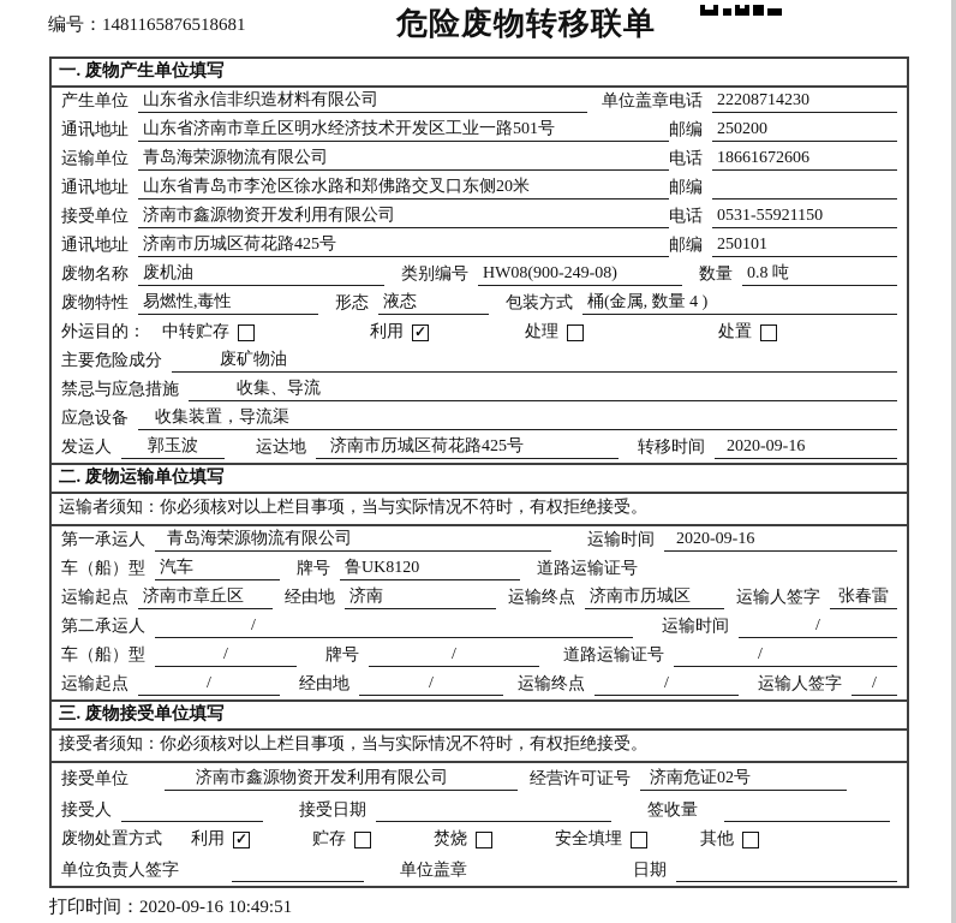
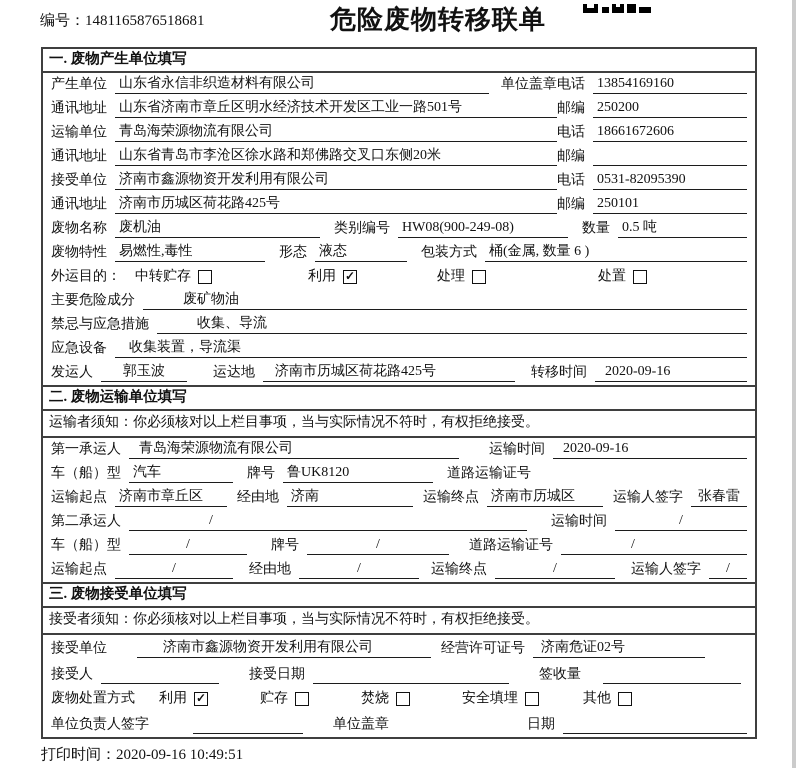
  编号：1481165876518681
  危险废物转移联单
  一. 废物产生单位填写
  产生单位
  山东省永信非织造材料有限公司
  单位盖章
  电话
- 22208714230
+ 13854169160
  通讯地址
  山东省济南市章丘区明水经济技术开发区工业一路501号
  邮编
  250200
  运输单位
  青岛海荣源物流有限公司
  电话
  18661672606
  通讯地址
  山东省青岛市李沧区徐水路和郑佛路交叉口东侧20米
  邮编
  接受单位
  济南市鑫源物资开发利用有限公司
  电话
- 0531-55921150
+ 0531-82095390
  通讯地址
  济南市历城区荷花路425号
  邮编
  250101
  废物名称
  废机油
  类别编号
  HW08(900-249-08)
  数量
- 0.8 吨
+ 0.5 吨
  废物特性
  易燃性,毒性
  形态
  液态
  包装方式
- 桶(金属, 数量 4 )
+ 桶(金属, 数量 6 )
  外运目的：
  中转贮存
  利用
  ✓
  处理
  处置
  主要危险成分
  废矿物油
  禁忌与应急措施
  收集、导流
  应急设备
  收集装置，导流渠
  发运人
  郭玉波
  运达地
  济南市历城区荷花路425号
  转移时间
  2020-09-16
  二. 废物运输单位填写
  运输者须知：你必须核对以上栏目事项，当与实际情况不符时，有权拒绝接受。
  第一承运人
  青岛海荣源物流有限公司
  运输时间
  2020-09-16
  车（船）型
  汽车
  牌号
  鲁UK8120
  道路运输证号
  运输起点
  济南市章丘区
  经由地
  济南
  运输终点
  济南市历城区
  运输人签字
  张春雷
  第二承运人
  /
  运输时间
  /
  车（船）型
  /
  牌号
  /
  道路运输证号
  /
  运输起点
  /
  经由地
  /
  运输终点
  /
  运输人签字
  /
  三. 废物接受单位填写
  接受者须知：你必须核对以上栏目事项，当与实际情况不符时，有权拒绝接受。
  接受单位
  济南市鑫源物资开发利用有限公司
  经营许可证号
  济南危证02号
  接受人
  接受日期
  签收量
  废物处置方式
  利用
  ✓
  贮存
  焚烧
  安全填埋
  其他
  单位负责人签字
  单位盖章
  日期
  打印时间：2020-09-16 10:49:51
